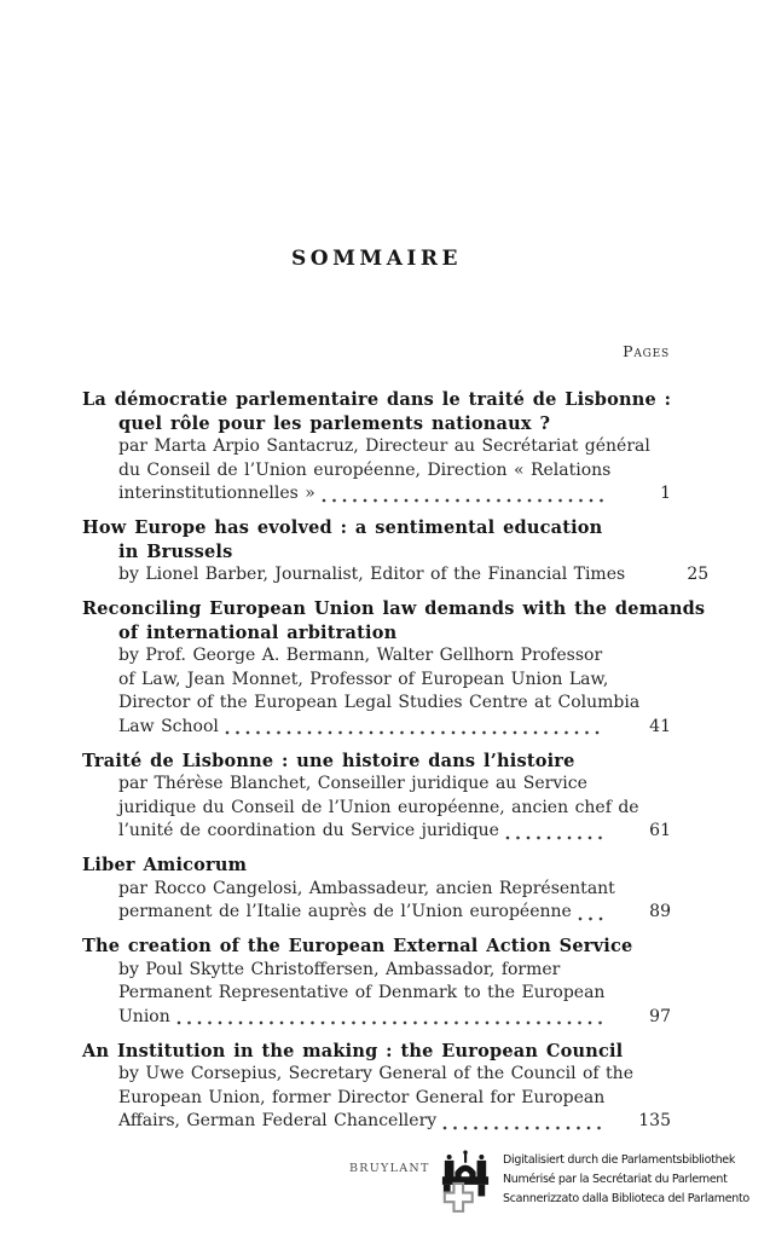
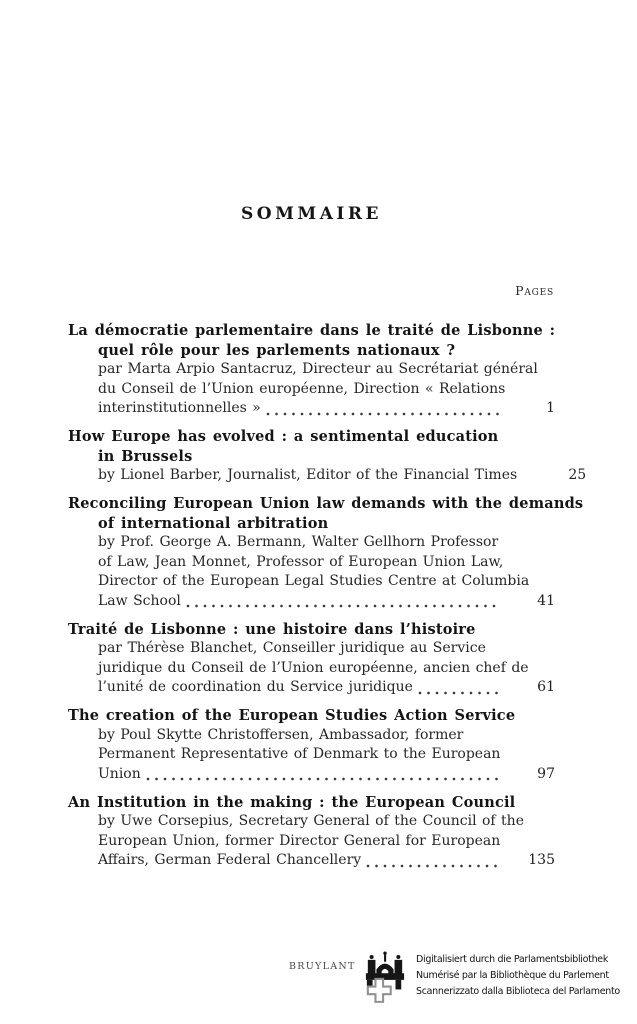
  SOMMAIRE
  Pages
  La démocratie parlementaire dans le traité de Lisbonne :
  quel rôle pour les parlements nationaux ?
  par Marta Arpio Santacruz, Directeur au Secrétariat général
  du Conseil de l’Union européenne, Direction « Relations
  interinstitutionnelles »
  1
  How Europe has evolved : a sentimental education
  in Brussels
  by Lionel Barber, Journalist, Editor of the Financial Times
  25
  Reconciling European Union law demands with the demands
  of international arbitration
  by Prof. George A. Bermann, Walter Gellhorn Professor
  of Law, Jean Monnet, Professor of European Union Law,
  Director of the European Legal Studies Centre at Columbia
  Law School
  41
  Traité de Lisbonne : une histoire dans l’histoire
  par Thérèse Blanchet, Conseiller juridique au Service
  juridique du Conseil de l’Union européenne, ancien chef de
  l’unité de coordination du Service juridique
  61
- Liber Amicorum
- par Rocco Cangelosi, Ambassadeur, ancien Représentant
- permanent de l’Italie auprès de l’Union européenne
- 89
- The creation of the European External Action Service
+ The creation of the European Studies Action Service
  by Poul Skytte Christoffersen, Ambassador, former
  Permanent Representative of Denmark to the European
  Union
  97
  An Institution in the making : the European Council
  by Uwe Corsepius, Secretary General of the Council of the
  European Union, former Director General for European
  Affairs, German Federal Chancellery
  135
  BRUYLANT
  Digitalisiert durch die Parlamentsbibliothek
- Numérisé par la Secrétariat du Parlement
+ Numérisé par la Bibliothèque du Parlement
  Scannerizzato dalla Biblioteca del Parlamento
